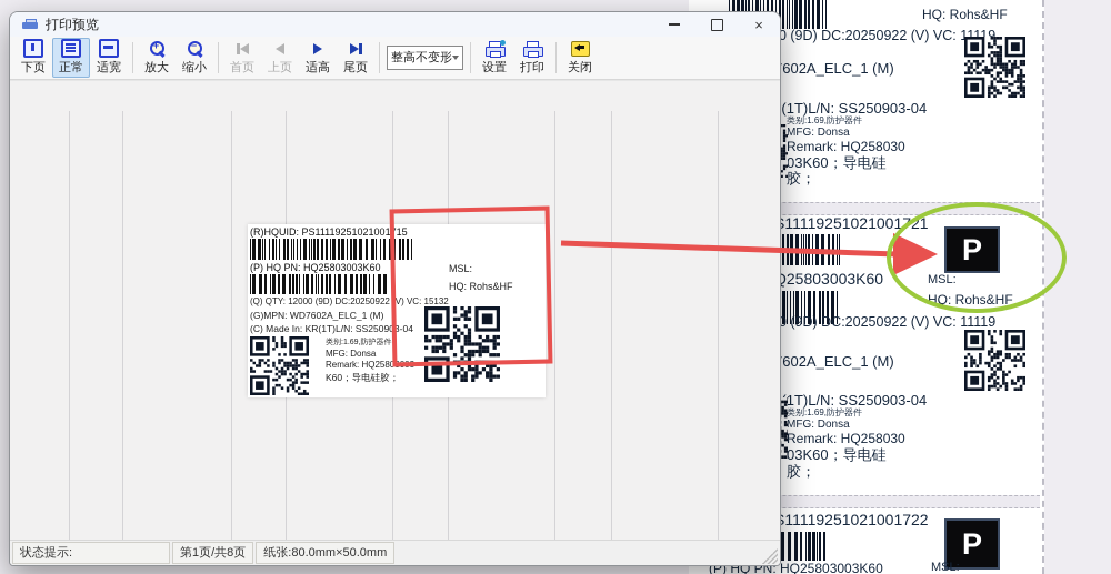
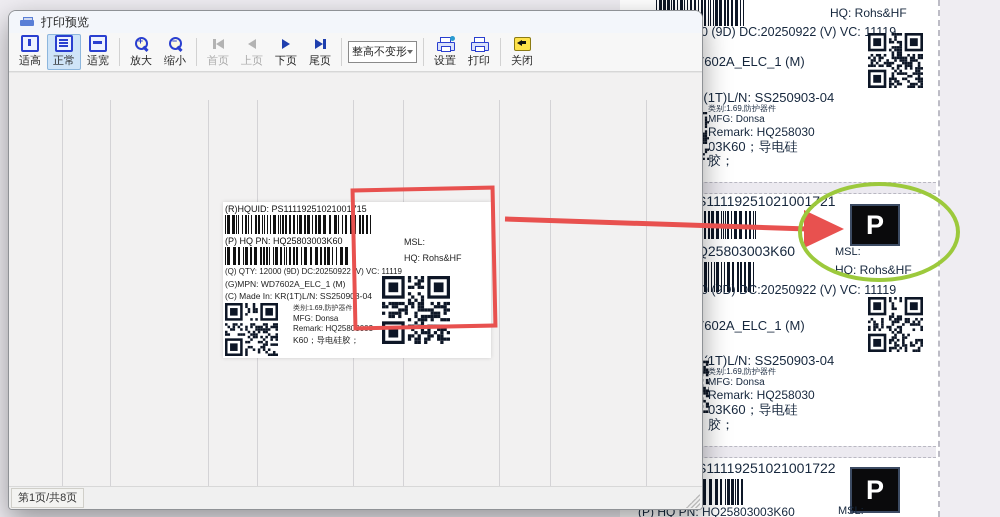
  HQ: Rohs&HF
  0 (9D) DC:20250922 (V) VC: 11119
  602A_ELC_1 (M)
  (1T)L/N: SS250903-04
  类别:1.69,防护器件
  MFG: Donsa
  Remark: HQ258030
  03K60；导电硅
  胶；
  11119251021001721
  25803003K60
  0 (9D) DC:20250922 (V) VC: 11119
  602A_ELC_1 (M)
  1T)L/N: SS250903-04
  类别:1.69,防护器件
  MFG: Donsa
  Remark: HQ258030
  03K60；导电硅
  胶；
  P
  MSL:
  HQ: Rohs&HF
  11119251021001722
  (P) HQ PN: HQ25803003K60
  P
  MSL:
  打印预览
- ×
- 下页
+ 适高
  正常
  适宽
  +
  放大
  −
  缩小
  首页
  上页
- 适高
+ 下页
  尾页
  整高不变形
  设置
  打印
  关闭
  (R)HQUID: PS11119251021001715
  (P) HQ PN: HQ25803003K60
- (Q) QTY: 12000 (9D) DC:20250922 (V) VC: 15132
+ (Q) QTY: 12000 (9D) DC:20250922 (V) VC: 11119
  (G)MPN: WD7602A_ELC_1 (M)
  (C) Made In: KR(1T)L/N: SS250903-04
  MFG: Donsa
  Remark: HQ25803003
  K60；导电硅胶；
  MSL:
  HQ: Rohs&HF
- 状态提示:
  第1页/共8页
- 纸张:80.0mm×50.0mm
